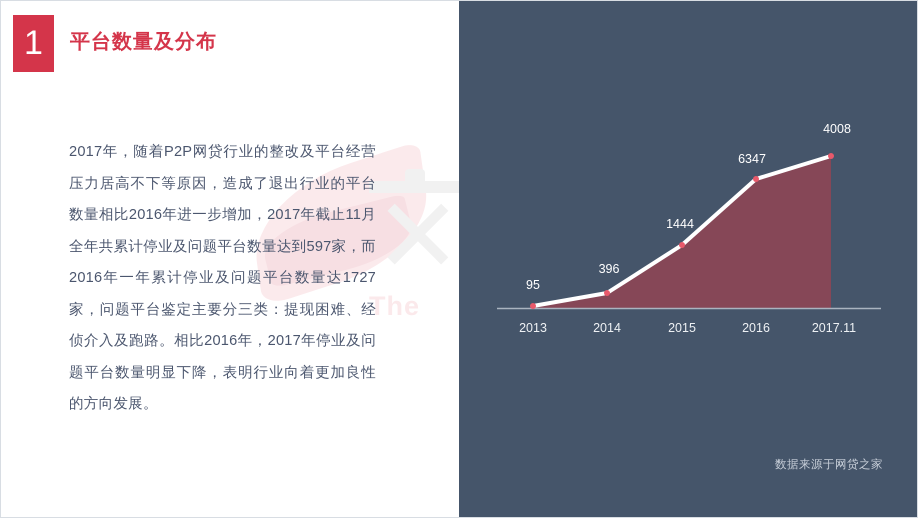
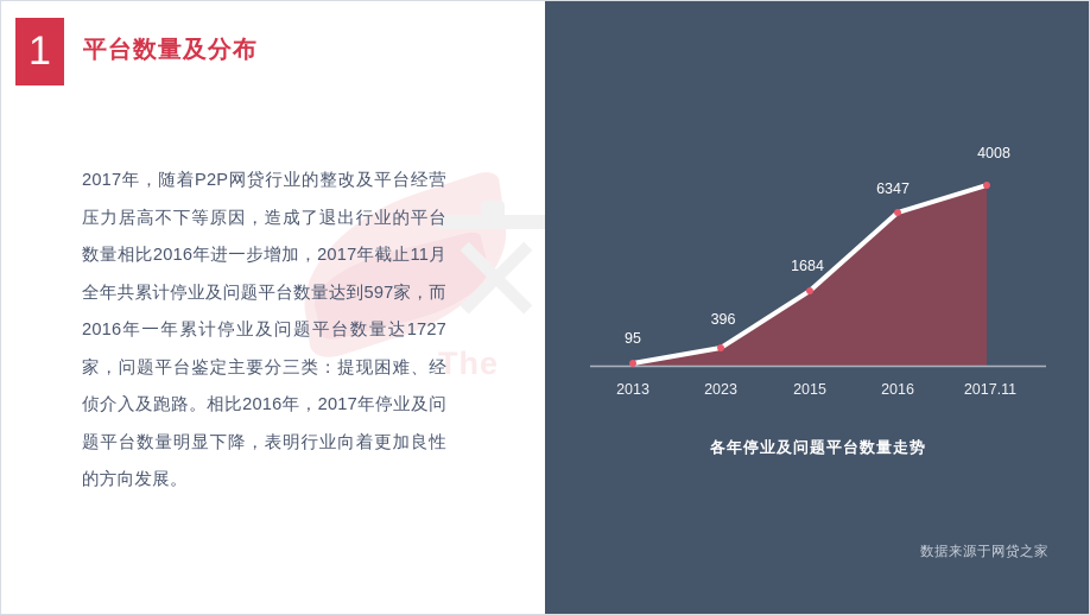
  ✕
  The
  1
  平台数量及分布
  2017年，随着P2P网贷行业的整改及平台经营压力居高不下等原因，造成了退出行业的平台数量相比2016年进一步增加，2017年截止11月全年共累计停业及问题平台数量达到597家，而2016年一年累计停业及问题平台数量达1727家，问题平台鉴定主要分三类：提现困难、经侦介入及跑路。相比2016年，2017年停业及问题平台数量明显下降，表明行业向着更加良性的方向发展。
  95
  396
- 1444
+ 1684
  6347
  4008
  2013
- 2014
+ 2023
  2015
  2016
  2017.11
+ 各年停业及问题平台数量走势
  数据来源于网贷之家
